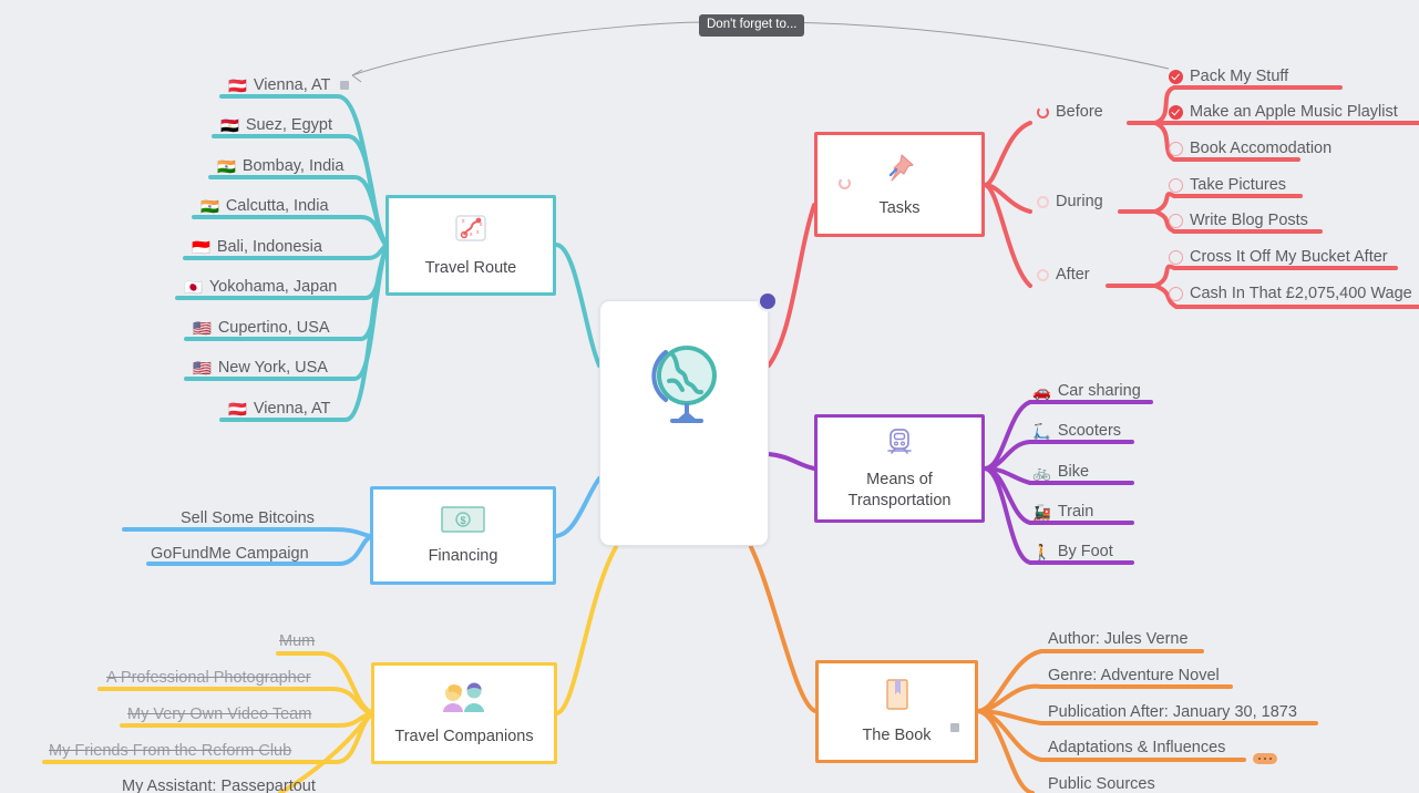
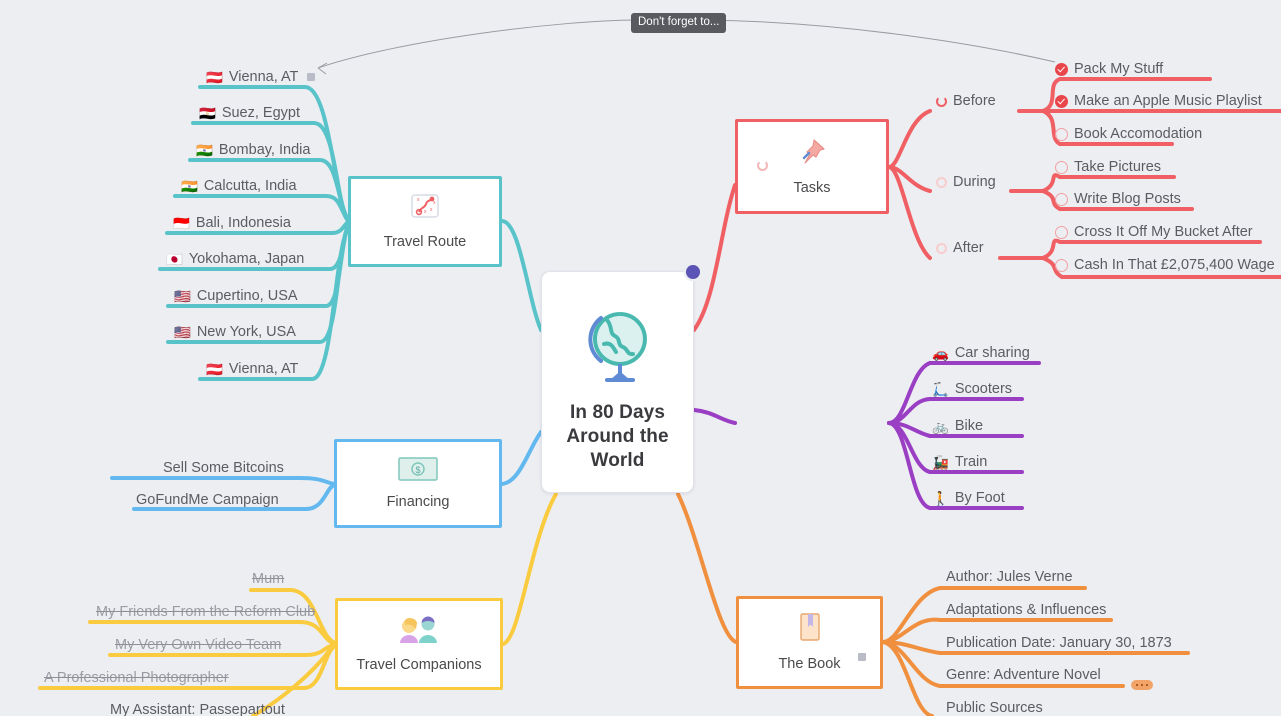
  Don't forget to...
+ In 80 Days Around the World
  Travel Route
  Tasks
- Means of Transportation
  $
  Financing
  Travel Companions
  The Book
  🇦🇹
  Vienna, AT
  🇪🇬
  Suez, Egypt
  🇮🇳
  Bombay, India
  🇮🇳
  Calcutta, India
  🇮🇩
  Bali, Indonesia
  🇯🇵
  Yokohama, Japan
  🇺🇸
  Cupertino, USA
  🇺🇸
  New York, USA
  🇦🇹
  Vienna, AT
  Before
  During
  After
  Pack My Stuff
  Make an Apple Music Playlist
  Book Accomodation
  Take Pictures
  Write Blog Posts
  Cross It Off My Bucket After
  Cash In That £2,075,400 Wage
  🚗
  Car sharing
  🛴
  Scooters
  🚲
  Bike
  🚂
  Train
  🚶
  By Foot
  Sell Some Bitcoins
  GoFundMe Campaign
  Mum
- A Professional Photographer
+ My Friends From the Reform Club
  My Very Own Video Team
- My Friends From the Reform Club
+ A Professional Photographer
  My Assistant: Passepartout
  Author: Jules Verne
- Genre: Adventure Novel
+ Adaptations & Influences
- Publication After: January 30, 1873
+ Publication Date: January 30, 1873
- Adaptations & Influences
+ Genre: Adventure Novel
  Public Sources
